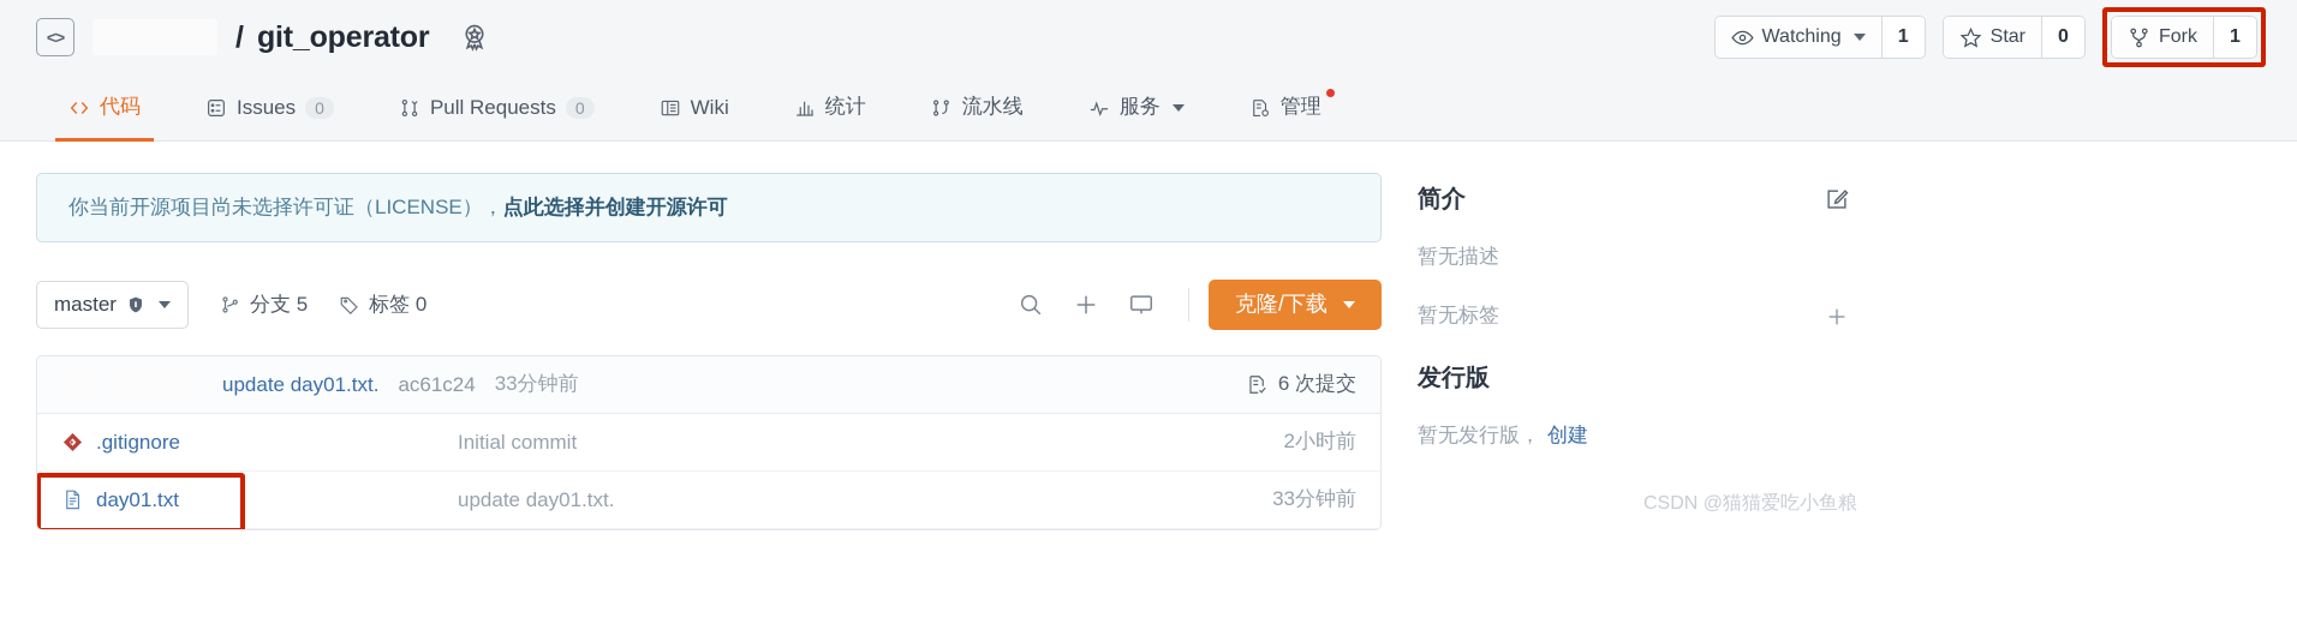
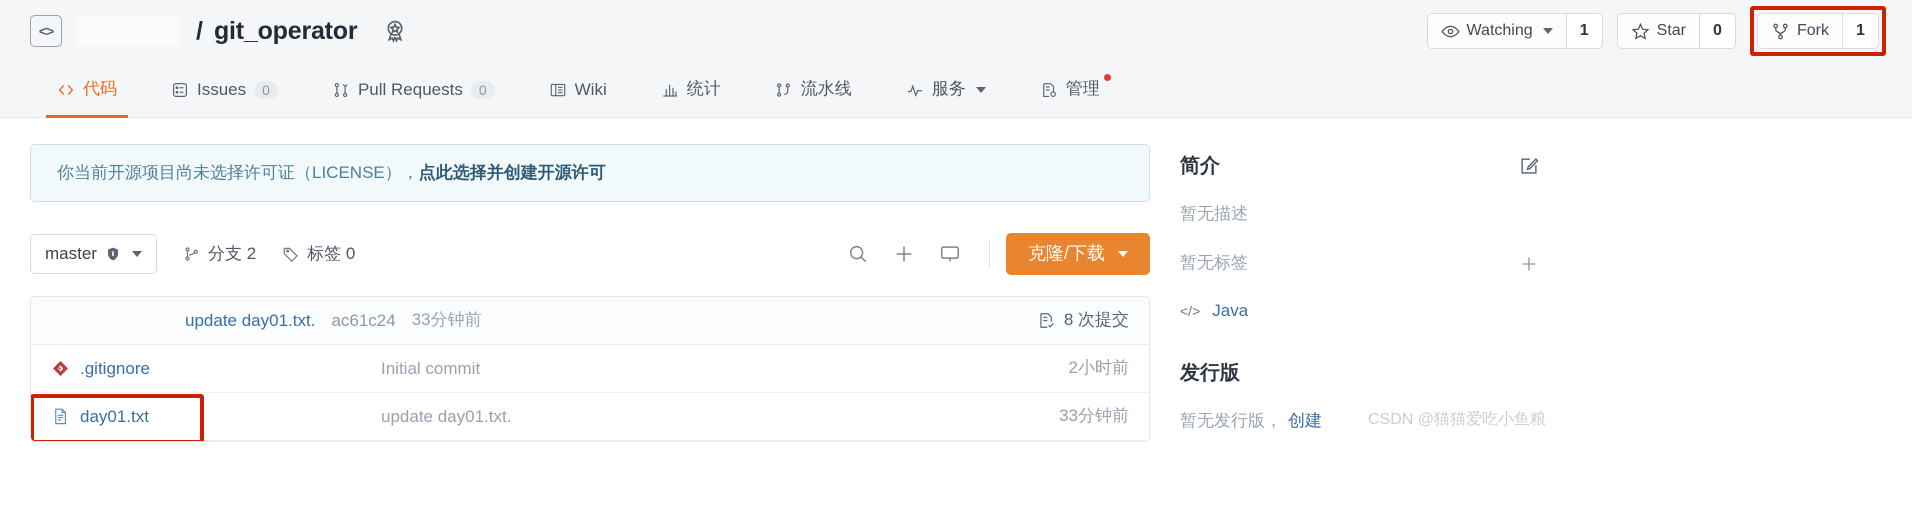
  <>
  /
  git_operator
  Watching
  1
  Star
  0
  Fork
  1
  代码
  Issues
  0
  Pull Requests
  0
  Wiki
  统计
  流水线
  服务
  管理
  你当前开源项目尚未选择许可证（LICENSE），
  点此选择并创建开源许可
  master
- 分支 5
+ 分支 2
  标签 0
  克隆/下载
  update day01.txt.
  ac61c24
  33分钟前
- 6 次提交
+ 8 次提交
  .gitignore
  Initial commit
  2小时前
  day01.txt
  update day01.txt.
  33分钟前
  简介
  暂无描述
  暂无标签
+ </>
+ Java
  发行版
  暂无发行版， 创建
  CSDN @猫猫爱吃小鱼粮
